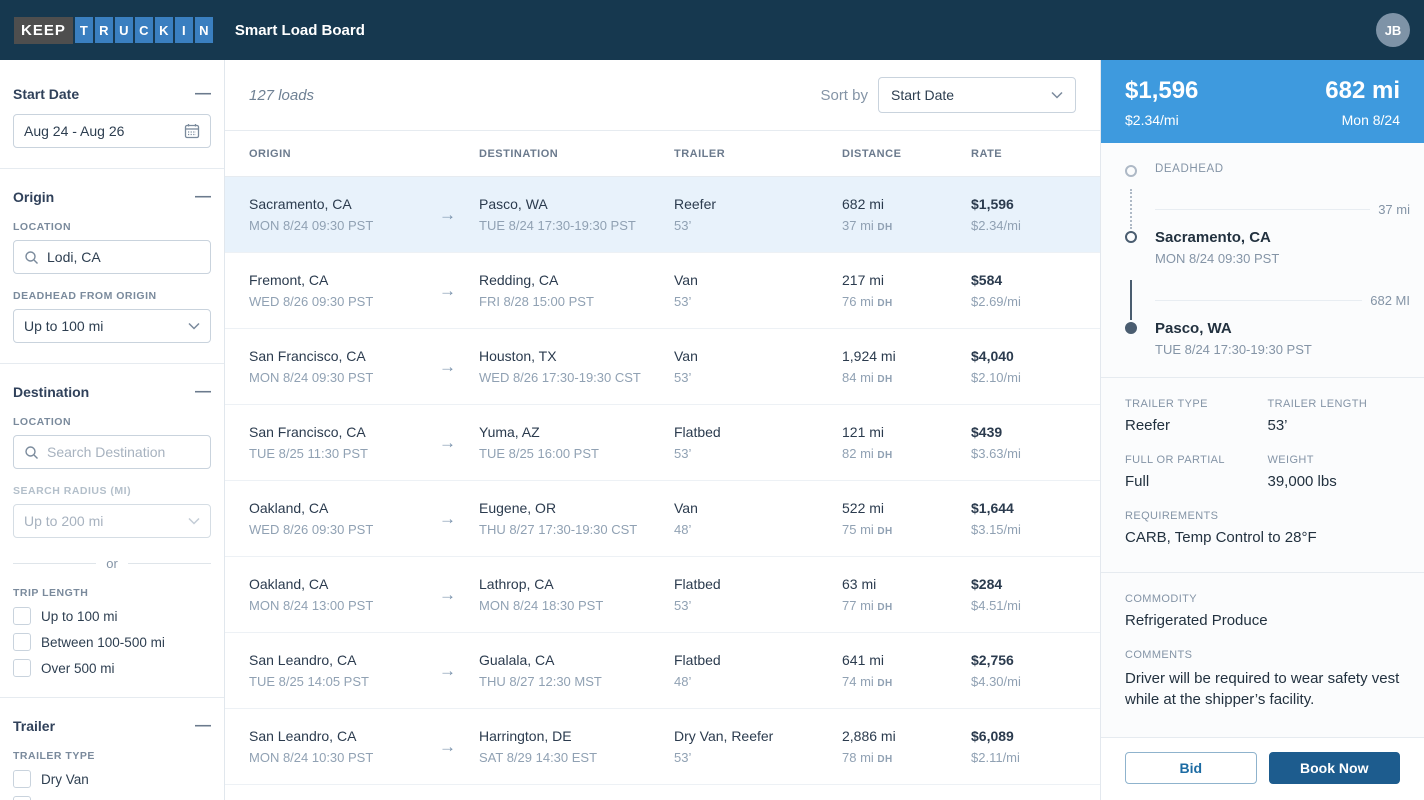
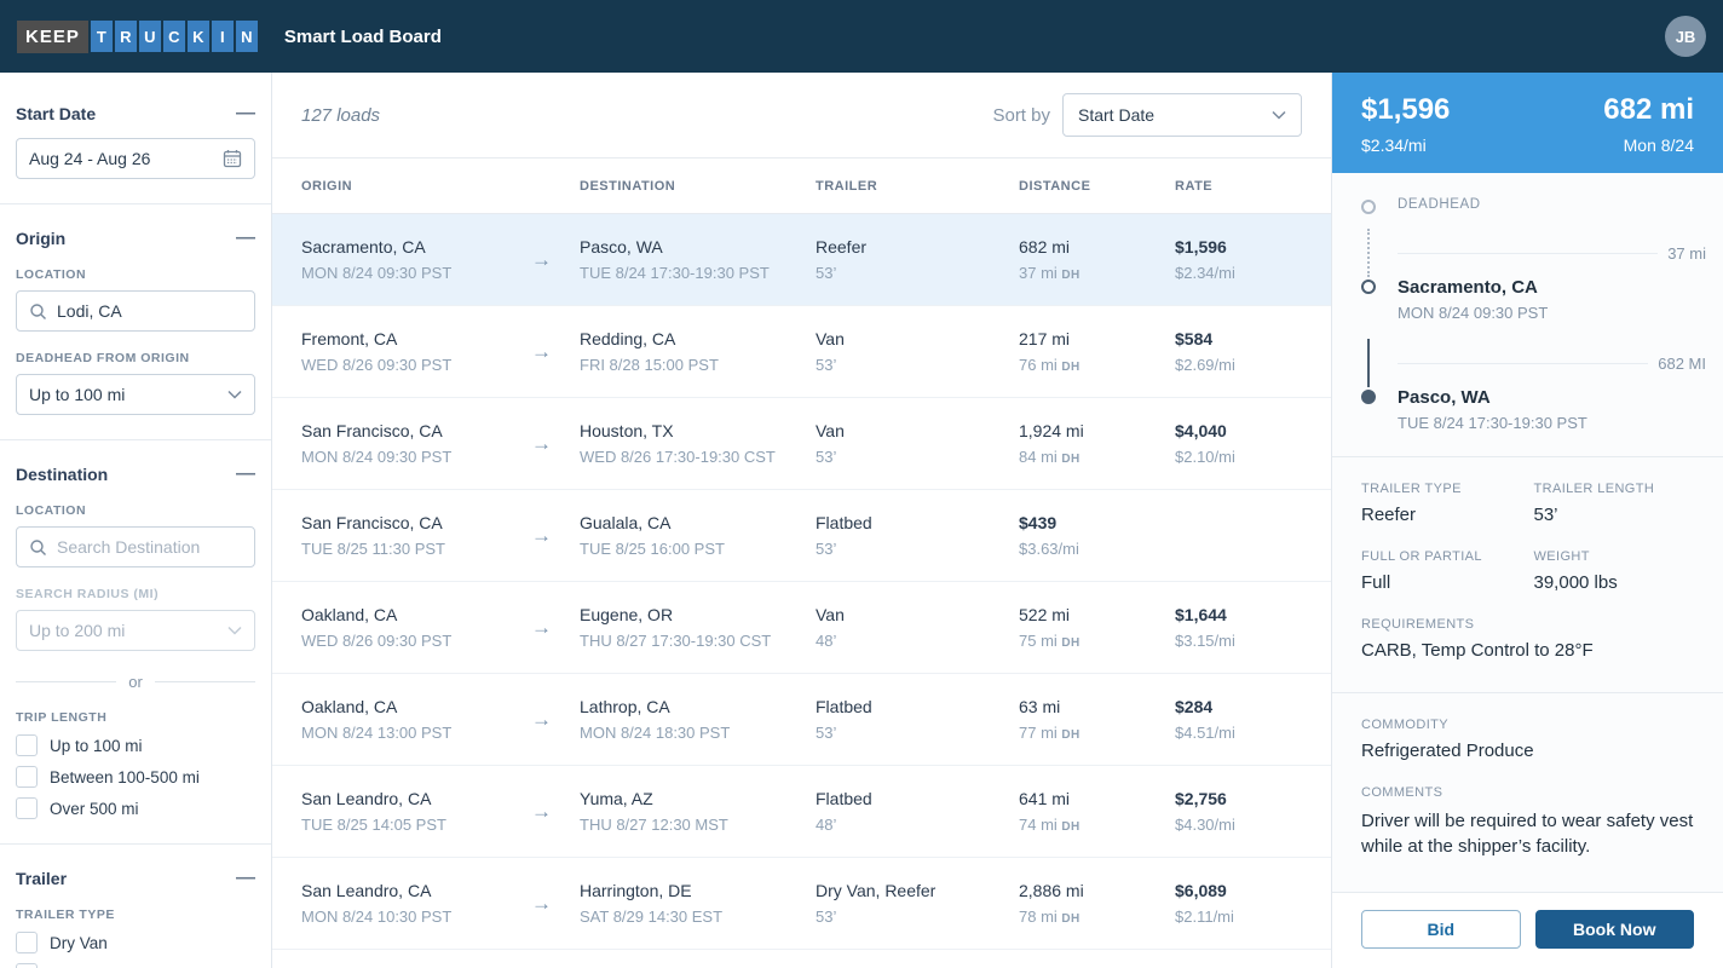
  KEEP
  T
  R
  U
  C
  K
  I
  N
  Smart Load Board
  JB
  Start Date
  —
  Aug 24 - Aug 26
  Origin
  —
  LOCATION
  Lodi, CA
  DEADHEAD FROM ORIGIN
  Up to 100 mi
  Destination
  —
  LOCATION
  Search Destination
  SEARCH RADIUS (MI)
  Up to 200 mi
  or
  TRIP LENGTH
  Up to 100 mi
  Between 100-500 mi
  Over 500 mi
  Trailer
  —
  TRAILER TYPE
  Dry Van
  127 loads
  Sort by
  Start Date
  ORIGIN
  DESTINATION
  TRAILER
  DISTANCE
  RATE
  Sacramento, CA
  MON 8/24 09:30 PST
  →
  Pasco, WA
  TUE 8/24 17:30-19:30 PST
  Reefer
  53’
  682 mi
  37 mi DH
  $1,596
  $2.34/mi
  Fremont, CA
  WED 8/26 09:30 PST
  →
  Redding, CA
  FRI 8/28 15:00 PST
  Van
  53’
  217 mi
  76 mi DH
  $584
  $2.69/mi
  San Francisco, CA
  MON 8/24 09:30 PST
  →
  Houston, TX
  WED 8/26 17:30-19:30 CST
  Van
  53’
  1,924 mi
  84 mi DH
  $4,040
  $2.10/mi
  San Francisco, CA
  TUE 8/25 11:30 PST
  →
- Yuma, AZ
+ Gualala, CA
  TUE 8/25 16:00 PST
  Flatbed
  53’
- 121 mi
- 82 mi DH
  $439
  $3.63/mi
  Oakland, CA
  WED 8/26 09:30 PST
  →
  Eugene, OR
  THU 8/27 17:30-19:30 CST
  Van
  48’
  522 mi
  75 mi DH
  $1,644
  $3.15/mi
  Oakland, CA
  MON 8/24 13:00 PST
  →
  Lathrop, CA
  MON 8/24 18:30 PST
  Flatbed
  53’
  63 mi
  77 mi DH
  $284
  $4.51/mi
  San Leandro, CA
  TUE 8/25 14:05 PST
  →
- Gualala, CA
+ Yuma, AZ
  THU 8/27 12:30 MST
  Flatbed
  48’
  641 mi
  74 mi DH
  $2,756
  $4.30/mi
  San Leandro, CA
  MON 8/24 10:30 PST
  →
  Harrington, DE
  SAT 8/29 14:30 EST
  Dry Van, Reefer
  53’
  2,886 mi
  78 mi DH
  $6,089
  $2.11/mi
  $1,596
  682 mi
  $2.34/mi
  Mon 8/24
  DEADHEAD
  37 mi
  Sacramento, CA
  MON 8/24 09:30 PST
  682 MI
  Pasco, WA
  TUE 8/24 17:30-19:30 PST
  TRAILER TYPE
  Reefer
  TRAILER LENGTH
  53’
  FULL OR PARTIAL
  Full
  WEIGHT
  39,000 lbs
  REQUIREMENTS
  CARB, Temp Control to 28°F
  COMMODITY
  Refrigerated Produce
  COMMENTS
  Driver will be required to wear safety vest while at the shipper’s facility.
  Bid
  Book Now
